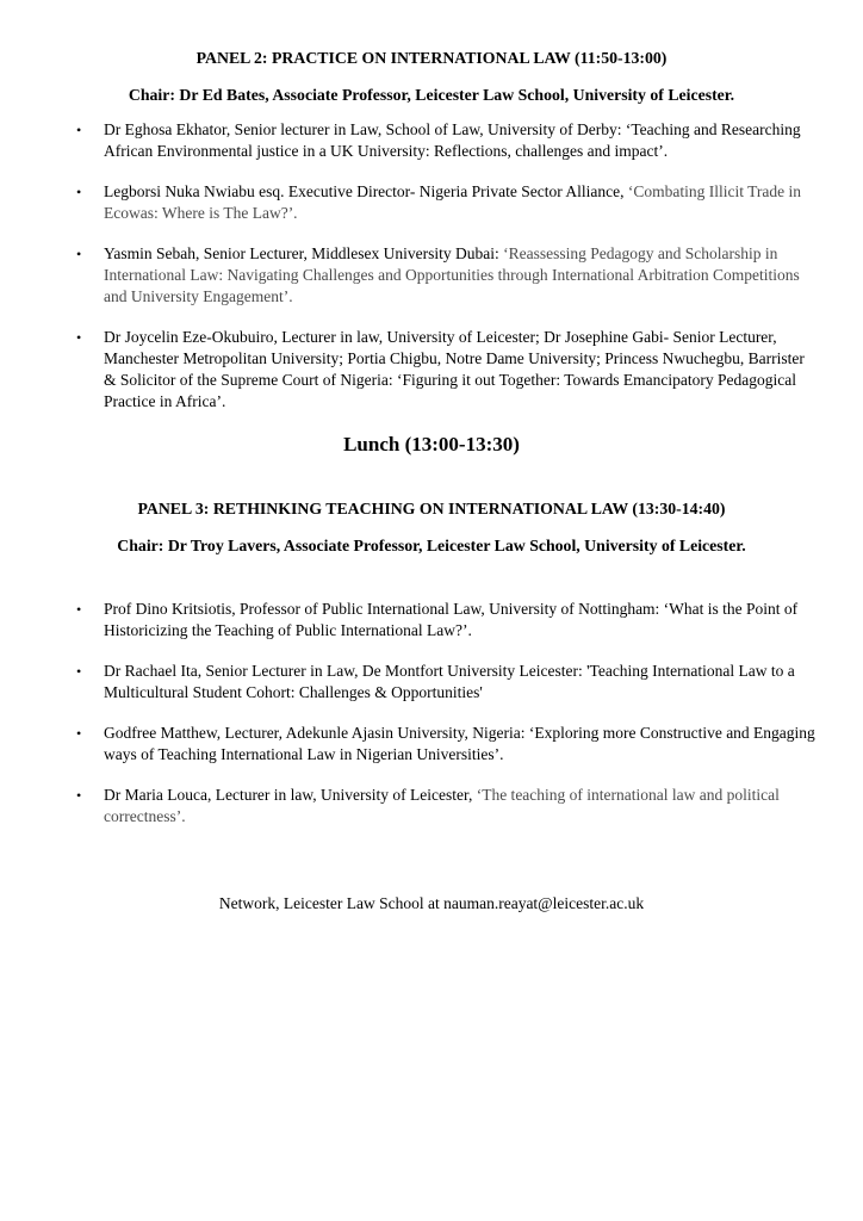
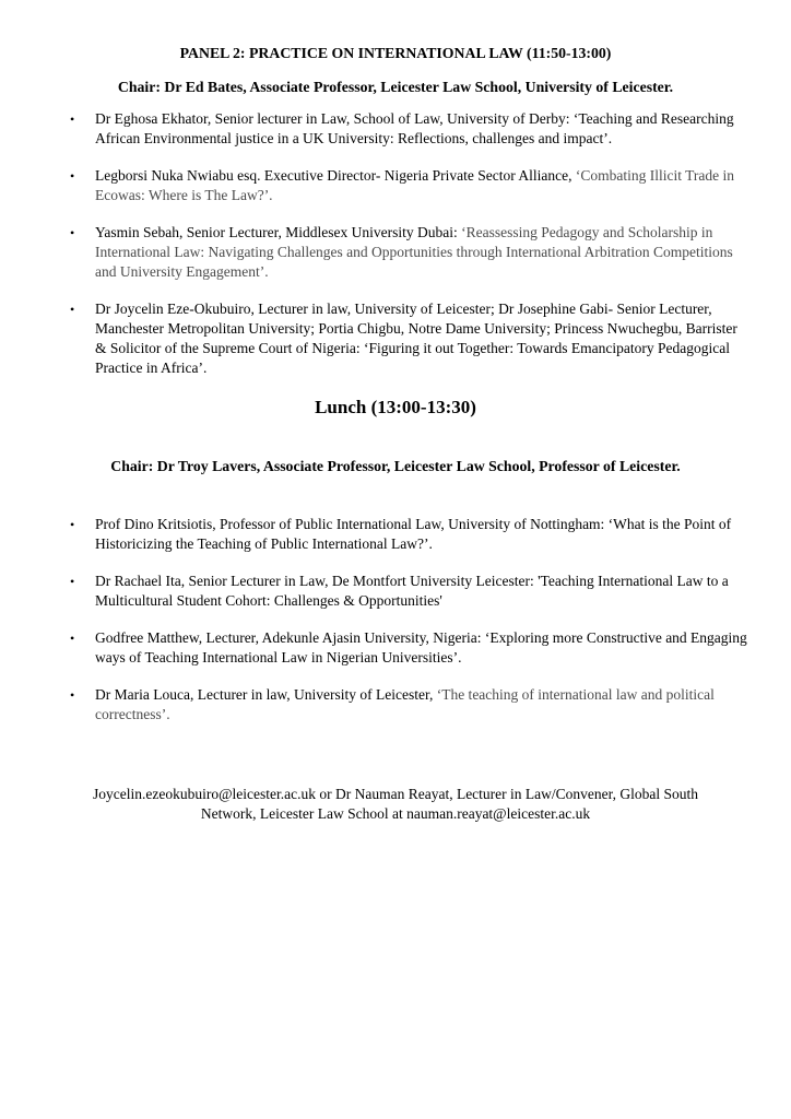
  PANEL 2: PRACTICE ON INTERNATIONAL LAW (11:50-13:00)
  Chair: Dr Ed Bates, Associate Professor, Leicester Law School, University of Leicester.
  •
  Dr Eghosa Ekhator, Senior lecturer in Law, School of Law, University of Derby: ‘Teaching and Researching African Environmental justice in a UK University: Reflections, challenges and impact’.
  •
  Legborsi Nuka Nwiabu esq. Executive Director- Nigeria Private Sector Alliance, ‘Combating Illicit Trade in Ecowas: Where is The Law?’.
  •
  Yasmin Sebah, Senior Lecturer, Middlesex University Dubai: ‘Reassessing Pedagogy and Scholarship in International Law: Navigating Challenges and Opportunities through International Arbitration Competitions and University Engagement’.
  •
  Dr Joycelin Eze-Okubuiro, Lecturer in law, University of Leicester; Dr Josephine Gabi- Senior Lecturer, Manchester Metropolitan University; Portia Chigbu, Notre Dame University; Princess Nwuchegbu, Barrister & Solicitor of the Supreme Court of Nigeria: ‘Figuring it out Together: Towards Emancipatory Pedagogical Practice in Africa’.
  Lunch (13:00-13:30)
- PANEL 3: RETHINKING TEACHING ON INTERNATIONAL LAW (13:30-14:40)
- Chair: Dr Troy Lavers, Associate Professor, Leicester Law School, University of Leicester.
+ Chair: Dr Troy Lavers, Associate Professor, Leicester Law School, Professor of Leicester.
  •
  Prof Dino Kritsiotis, Professor of Public International Law, University of Nottingham: ‘What is the Point of Historicizing the Teaching of Public International Law?’.
  •
  Dr Rachael Ita, Senior Lecturer in Law, De Montfort University Leicester: 'Teaching International Law to a Multicultural Student Cohort: Challenges & Opportunities'
  •
  Godfree Matthew, Lecturer, Adekunle Ajasin University, Nigeria: ‘Exploring more Constructive and Engaging ways of Teaching International Law in Nigerian Universities’.
  •
  Dr Maria Louca, Lecturer in law, University of Leicester, ‘The teaching of international law and political correctness’.
+ Joycelin.ezeokubuiro@leicester.ac.uk or Dr Nauman Reayat, Lecturer in Law/Convener, Global South
  Network, Leicester Law School at nauman.reayat@leicester.ac.uk
